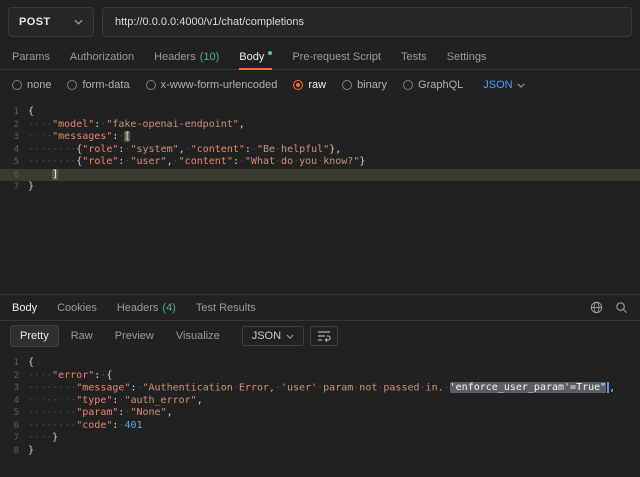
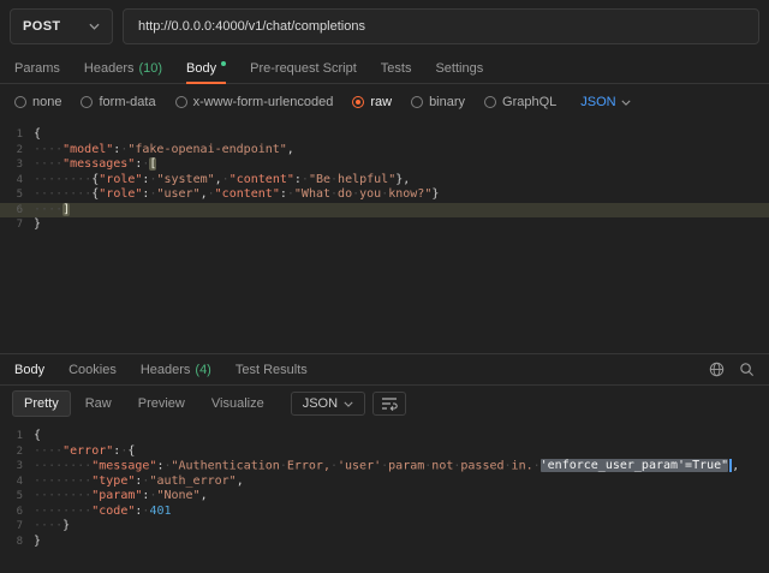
  POST
  http://0.0.0.0:4000/v1/chat/completions
  Params
- Authorization
  Headers
  (10)
  Body
  Pre-request Script
  Tests
  Settings
  none
  form-data
  x-www-form-urlencoded
  raw
  binary
  GraphQL
  JSON
  1
  {
  2
  ····"model":·"fake-openai-endpoint",
  3
  ····"messages":·[
  4
  ········{"role":·"system",·"content":·"Be·helpful"},
  5
  ········{"role":·"user",·"content":·"What·do·you·know?"}
  6
  ····]
  7
  }
  Body
  Cookies
  Headers
  (4)
  Test Results
  Pretty
  Raw
  Preview
  Visualize
  JSON
  1
  {
  2
  ····"error":·{
  3
  ········"message":·"Authentication·Error,·'user'·param·not·passed·in.·'enforce_user_param'=True" ,
  4
  ········"type":·"auth_error",
  5
  ········"param":·"None",
  6
  ········"code":·401
  7
  ····}
  8
  }
